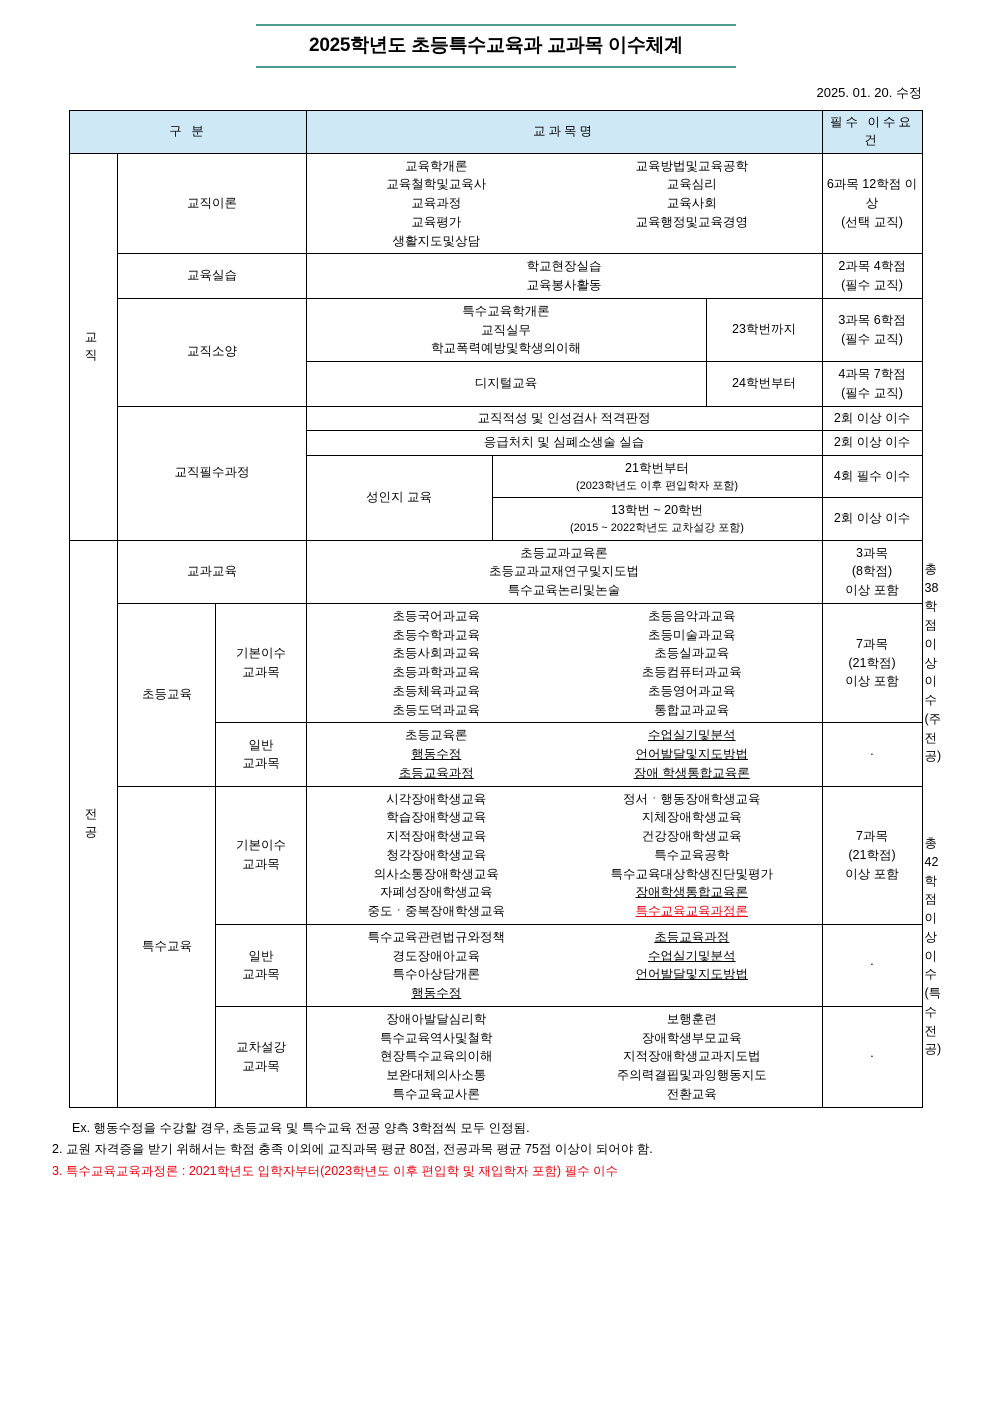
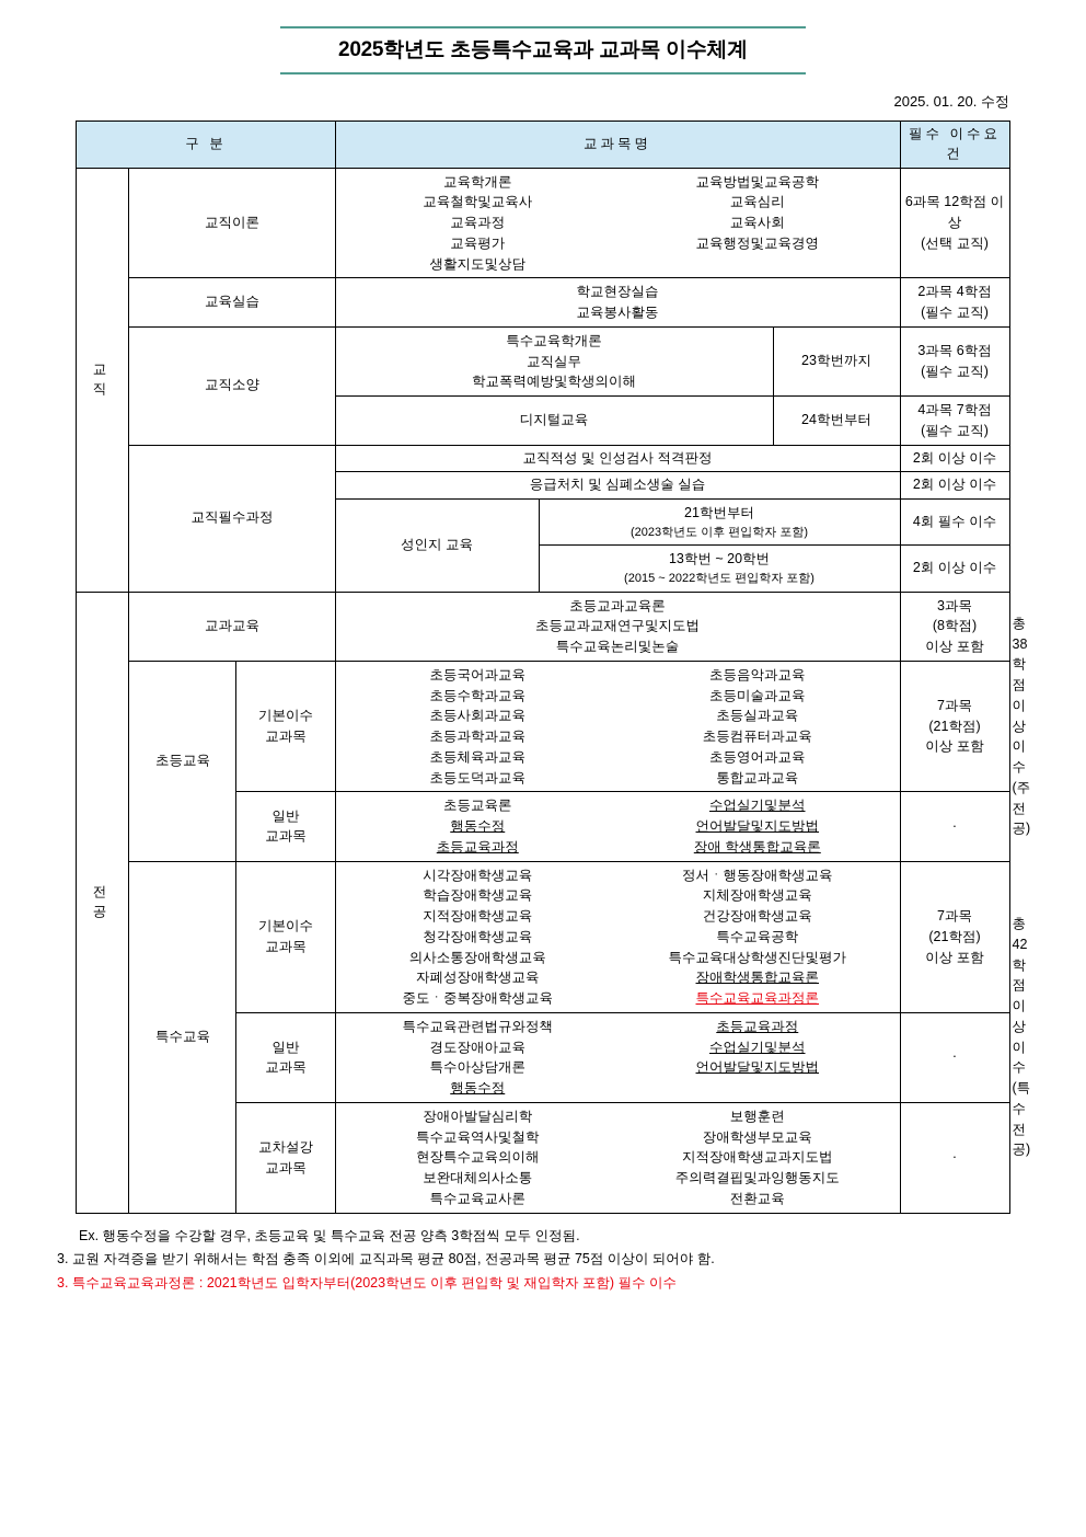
  2025학년도 초등특수교육과 교과목 이수체계
  2025. 01. 20. 수정
  구 분	교과목명	필수 이수요건
  교 직	교직이론	교육학개론 교육철학및교육사 교육과정 교육평가 생활지도및상담 교육방법및교육공학 교육심리 교육사회 교육행정및교육경영	6과목 12학점 이상 (선택 교직)
  교육실습	학교현장실습 교육봉사활동	2과목 4학점 (필수 교직)
  교직소양	특수교육학개론 교직실무 학교폭력예방및학생의이해	23학번까지	3과목 6학점 (필수 교직)
  디지털교육	24학번부터	4과목 7학점 (필수 교직)
  교직필수과정	교직적성 및 인성검사 적격판정	2회 이상 이수
  응급처치 및 심폐소생술 실습	2회 이상 이수
  성인지 교육	21학번부터 (2023학년도 이후 편입학자 포함)	4회 필수 이수
- 13학번 ~ 20학번 (2015 ~ 2022학년도 교차설강 포함)	2회 이상 이수
+ 13학번 ~ 20학번 (2015 ~ 2022학년도 편입학자 포함)	2회 이상 이수
  전 공	교과교육	초등교과교육론 초등교과교재연구및지도법 특수교육논리및논술	3과목 (8학점) 이상 포함	총 38학점 이상 이수 (주전공)
  초등교육	기본이수 교과목	초등국어과교육 초등수학과교육 초등사회과교육 초등과학과교육 초등체육과교육 초등도덕과교육 초등음악과교육 초등미술과교육 초등실과교육 초등컴퓨터과교육 초등영어과교육 통합교과교육	7과목 (21학점) 이상 포함
  일반 교과목	초등교육론 행동수정 초등교육과정 수업실기및분석 언어발달및지도방법 장애 학생통합교육론	·
  특수교육	기본이수 교과목	시각장애학생교육 학습장애학생교육 지적장애학생교육 청각장애학생교육 의사소통장애학생교육 자폐성장애학생교육 중도ㆍ중복장애학생교육 정서ㆍ행동장애학생교육 지체장애학생교육 건강장애학생교육 특수교육공학 특수교육대상학생진단및평가 장애학생통합교육론 특수교육교육과정론	7과목 (21학점) 이상 포함	총 42학점 이상 이수 (특수전공)
  일반 교과목	특수교육관련법규와정책 경도장애아교육 특수아상담개론 행동수정 초등교육과정 수업실기및분석 언어발달및지도방법	·
  교차설강 교과목	장애아발달심리학 특수교육역사및철학 현장특수교육의이해 보완대체의사소통 특수교육교사론 보행훈련 장애학생부모교육 지적장애학생교과지도법 주의력결핍및과잉행동지도 전환교육	·
  Ex. 행동수정을 수강할 경우, 초등교육 및 특수교육 전공 양측 3학점씩 모두 인정됨.
- 2. 교원 자격증을 받기 위해서는 학점 충족 이외에 교직과목 평균 80점, 전공과목 평균 75점 이상이 되어야 함.
+ 3. 교원 자격증을 받기 위해서는 학점 충족 이외에 교직과목 평균 80점, 전공과목 평균 75점 이상이 되어야 함.
  3. 특수교육교육과정론 : 2021학년도 입학자부터(2023학년도 이후 편입학 및 재입학자 포함) 필수 이수
